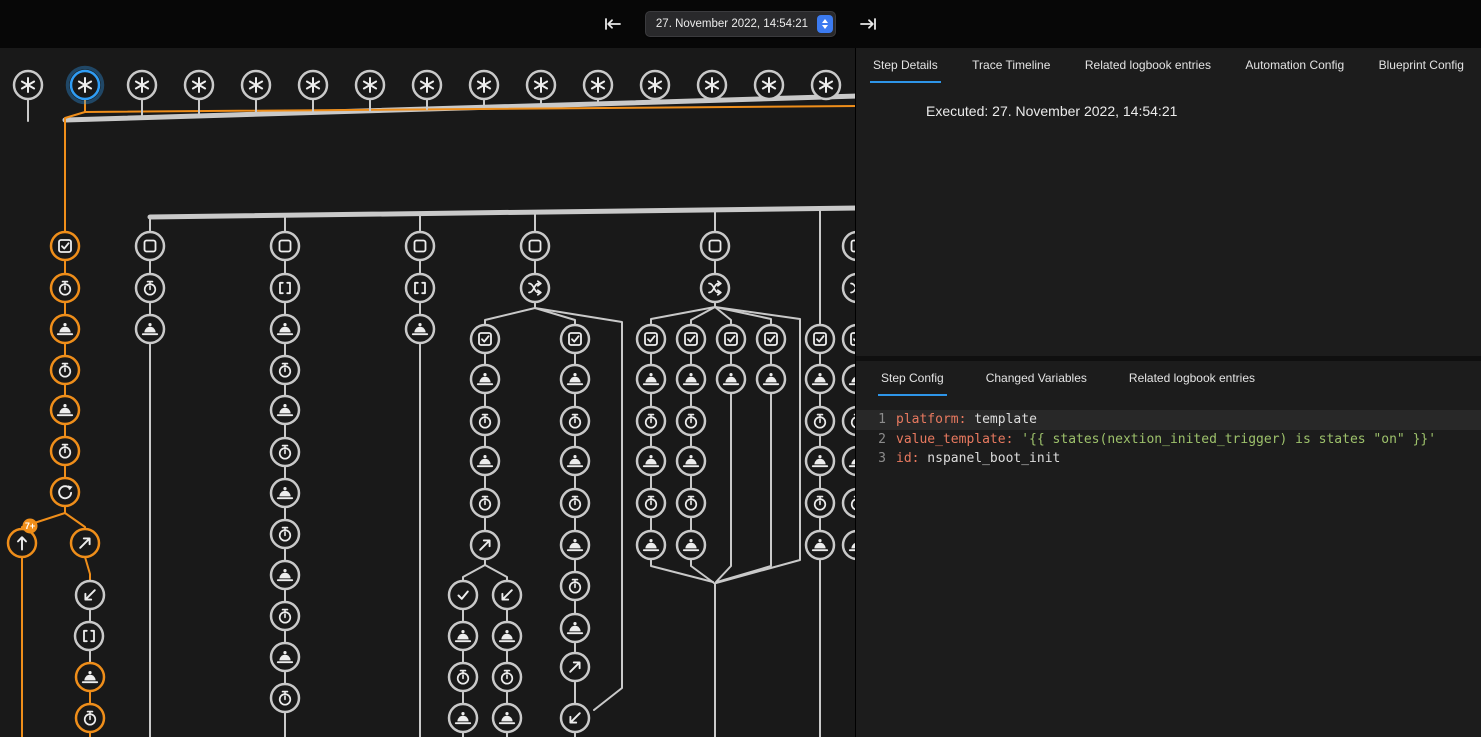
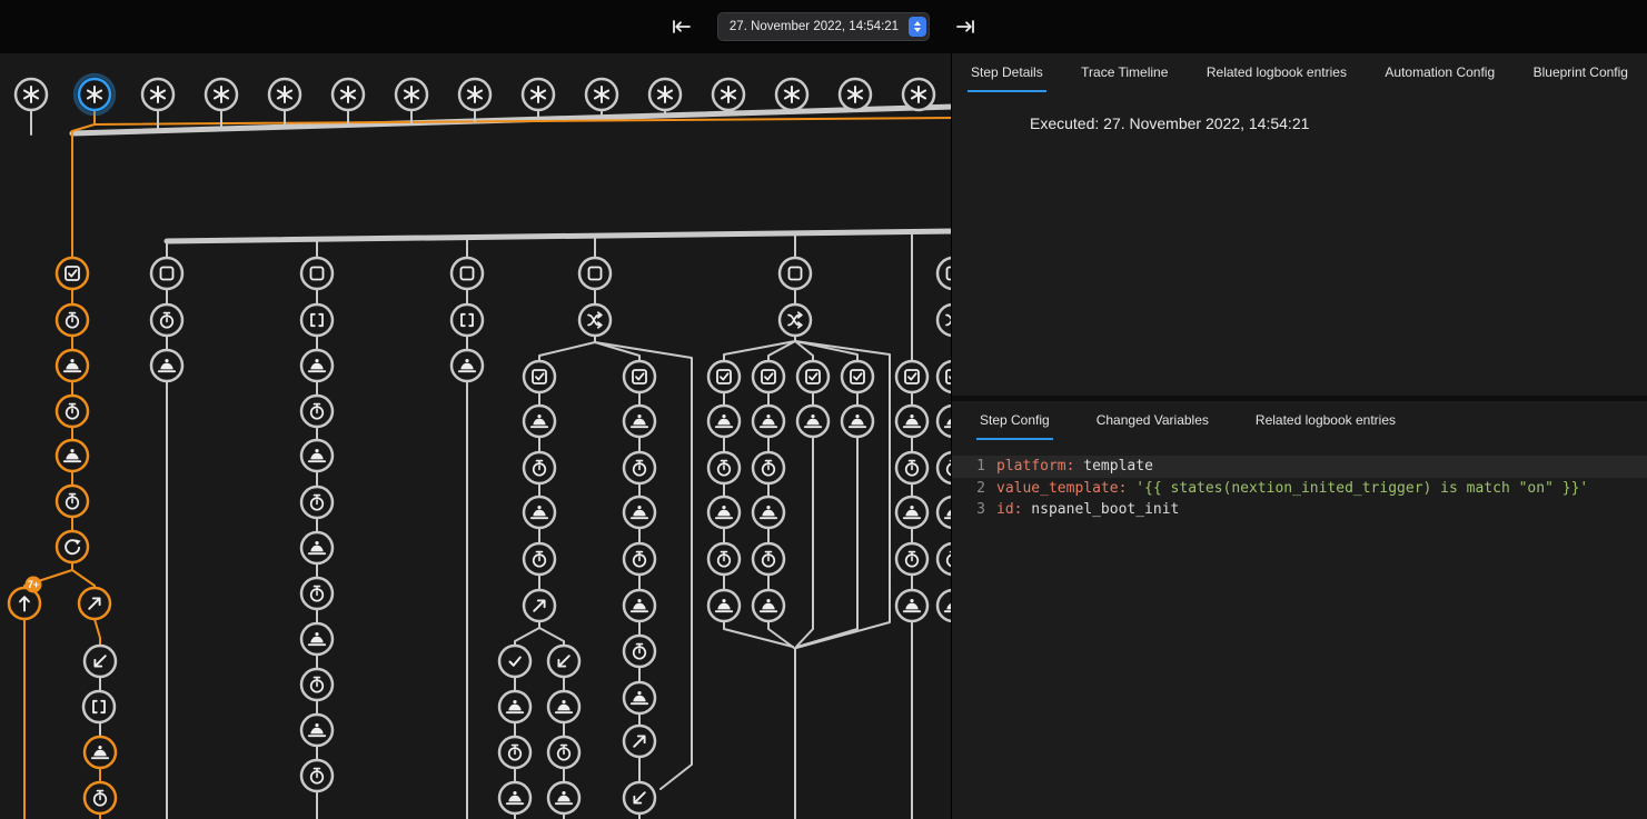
  27. November 2022, 14:54:21
  7+
  Step Details
  Trace Timeline
  Related logbook entries
  Automation Config
  Blueprint Config
  Executed: 27. November 2022, 14:54:21
  Step Config
  Changed Variables
  Related logbook entries
  1
  platform: template
  2
- value_template: '{{ states(nextion_inited_trigger) is states "on" }}'
+ value_template: '{{ states(nextion_inited_trigger) is match "on" }}'
  3
  id: nspanel_boot_init
